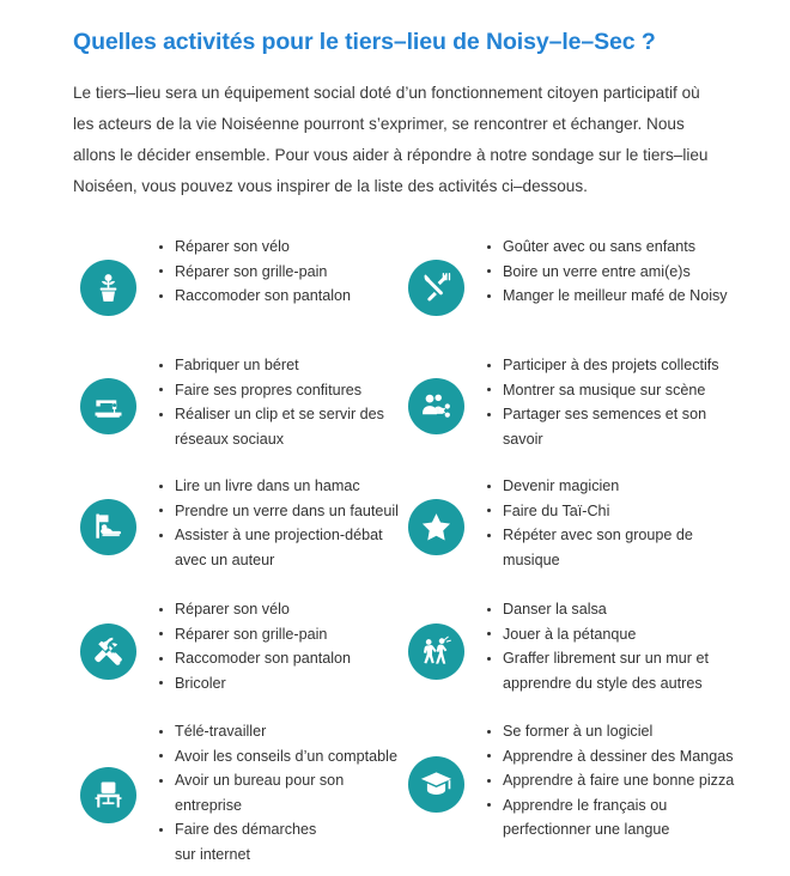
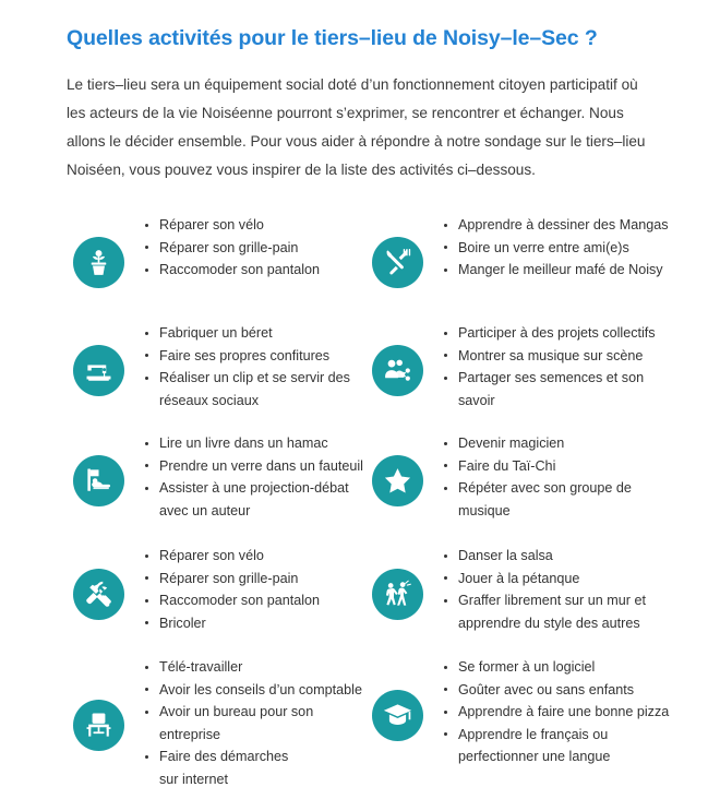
  Quelles activités pour le tiers–lieu de Noisy–le–Sec ?
  Le tiers–lieu sera un équipement social doté d’un fonctionnement citoyen participatif où les acteurs de la vie Noiséenne pourront s’exprimer, se rencontrer et échanger. Nous allons le décider ensemble. Pour vous aider à répondre à notre sondage sur le tiers–lieu Noiséen, vous pouvez vous inspirer de la liste des activités ci–dessous.
  Réparer son vélo
  Réparer son grille-pain
  Raccomoder son pantalon
- Goûter avec ou sans enfants
+ Apprendre à dessiner des Mangas
  Boire un verre entre ami(e)s
  Manger le meilleur mafé de Noisy
  Fabriquer un béret
  Faire ses propres confitures
  Réaliser un clip et se servir des
  réseaux sociaux
  Participer à des projets collectifs
  Montrer sa musique sur scène
  Partager ses semences et son
  savoir
  Lire un livre dans un hamac
  Prendre un verre dans un fauteuil
  Assister à une projection-débat
  avec un auteur
  Devenir magicien
  Faire du Taï-Chi
  Répéter avec son groupe de
  musique
  Réparer son vélo
  Réparer son grille-pain
  Raccomoder son pantalon
  Bricoler
  Danser la salsa
  Jouer à la pétanque
  Graffer librement sur un mur et
  apprendre du style des autres
  Télé-travailler
  Avoir les conseils d’un comptable
  Avoir un bureau pour son
  entreprise
  Faire des démarches
  sur internet
  Se former à un logiciel
- Apprendre à dessiner des Mangas
+ Goûter avec ou sans enfants
  Apprendre à faire une bonne pizza
  Apprendre le français ou
  perfectionner une langue
